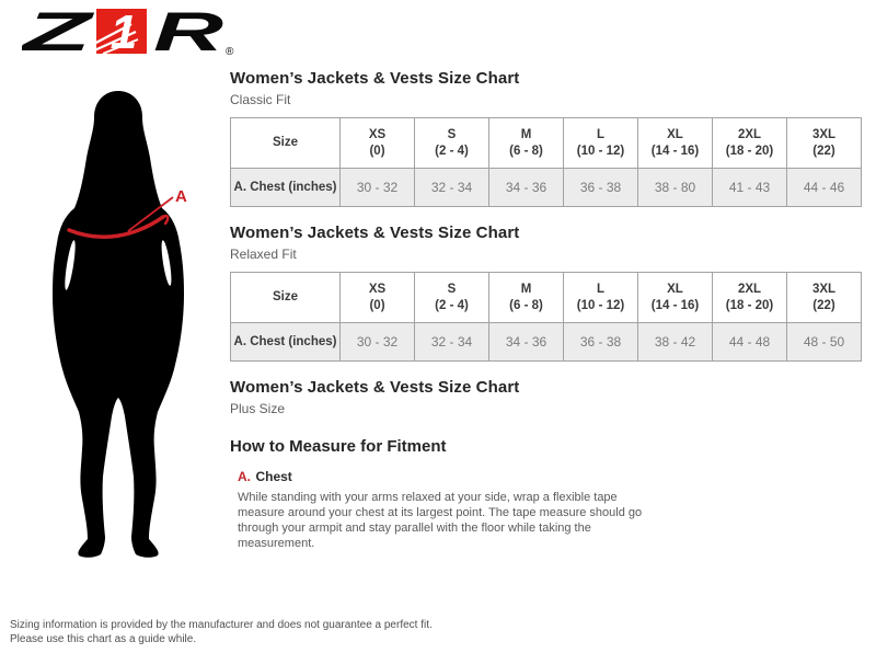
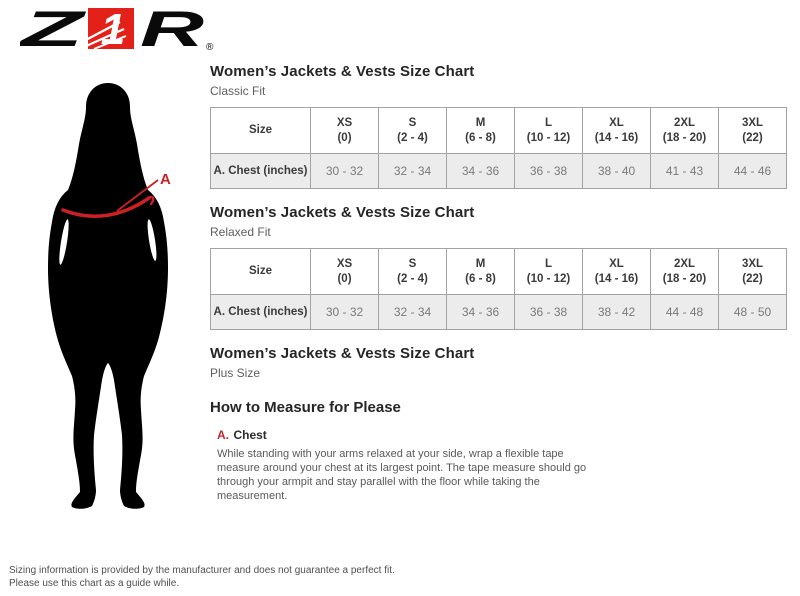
  Z
  1
  R
  ®
  A
  Women’s Jackets & Vests Size Chart
  Classic Fit
  Size	XS(0)	S(2 - 4)	M(6 - 8)	L(10 - 12)	XL(14 - 16)	2XL(18 - 20)	3XL(22)
- A. Chest (inches)	30 - 32	32 - 34	34 - 36	36 - 38	38 - 80	41 - 43	44 - 46
+ A. Chest (inches)	30 - 32	32 - 34	34 - 36	36 - 38	38 - 40	41 - 43	44 - 46
  Women’s Jackets & Vests Size Chart
  Relaxed Fit
  Size	XS(0)	S(2 - 4)	M(6 - 8)	L(10 - 12)	XL(14 - 16)	2XL(18 - 20)	3XL(22)
  A. Chest (inches)	30 - 32	32 - 34	34 - 36	36 - 38	38 - 42	44 - 48	48 - 50
  Women’s Jackets & Vests Size Chart
  Plus Size
- How to Measure for Fitment
+ How to Measure for Please
  A. Chest
  While standing with your arms relaxed at your side, wrap a flexible tape measure around your chest at its largest point. The tape measure should go through your armpit and stay parallel with the floor while taking the measurement.
  Sizing information is provided by the manufacturer and does not guarantee a perfect fit.
  Please use this chart as a guide while.
